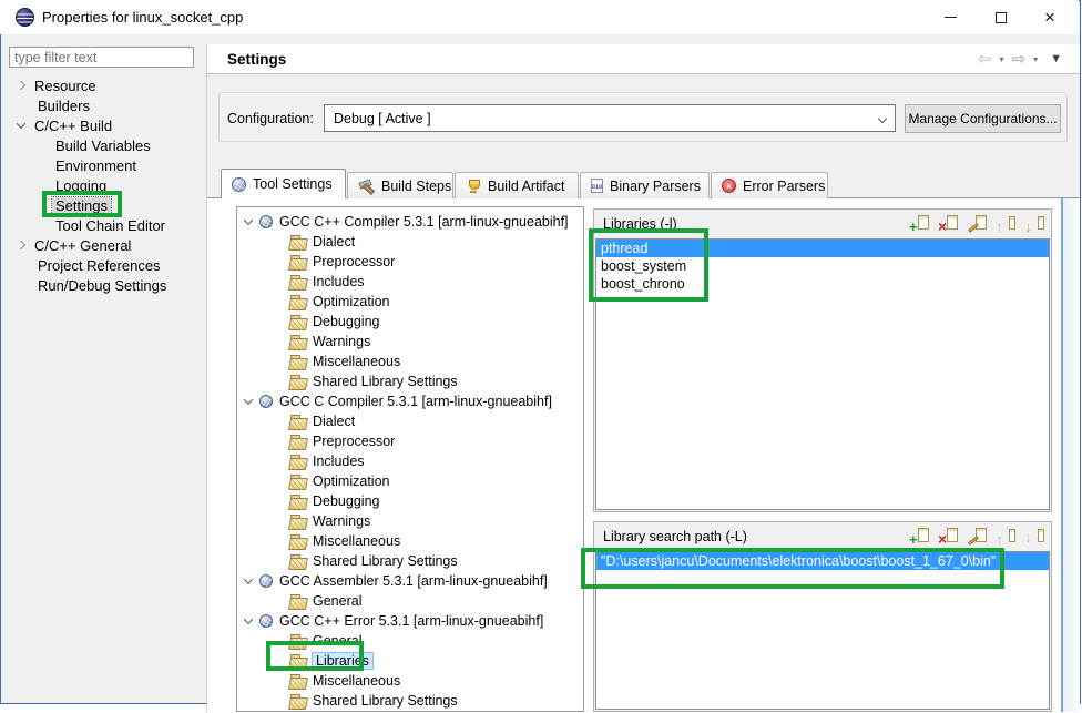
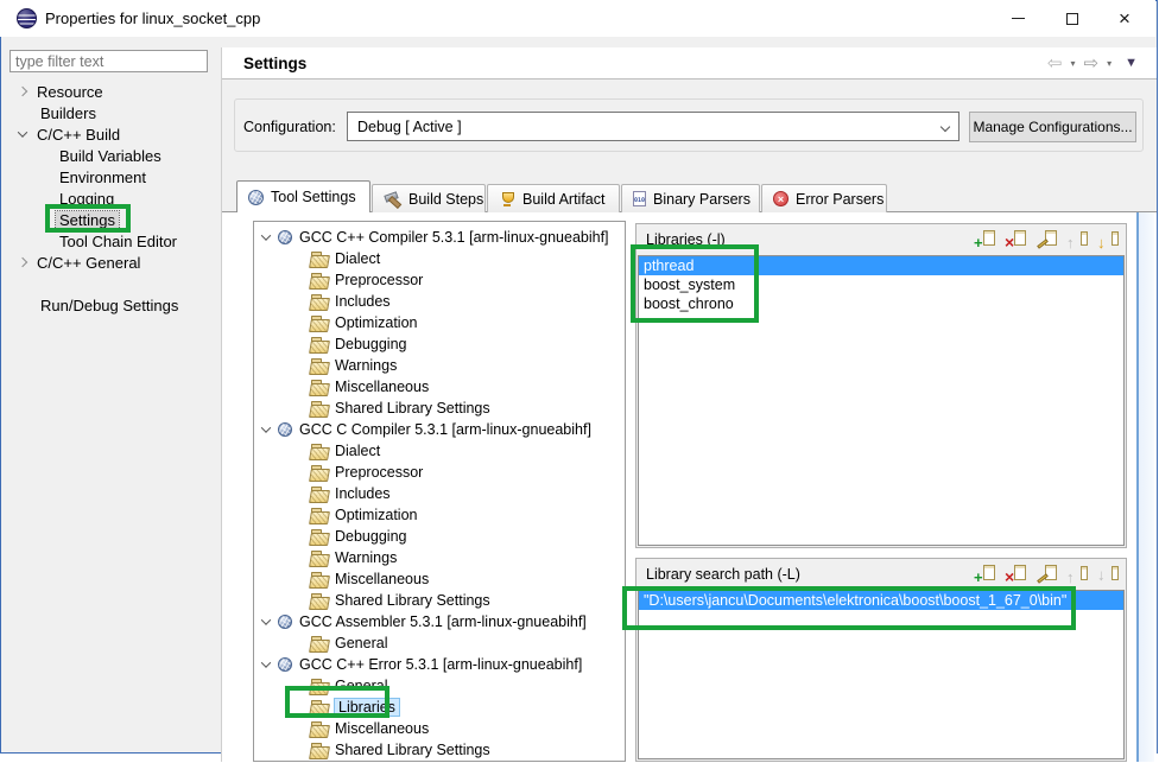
  Properties for linux_socket_cpp
  ×
  type filter text
  Resource
  Builders
  C/C++ Build
  Build Variables
  Environment
  Logging
  Settings
  Tool Chain Editor
  C/C++ General
- Project References
  Run/Debug Settings
  Settings
  ⇦
  ▾
  ⇨
  ▾
  ▼
  Configuration:
  Debug [ Active ]
  Manage Configurations...
  Tool Settings
  Build Steps
  Build Artifact
  Binary Parsers
  Error Parsers
  GCC C++ Compiler 5.3.1 [arm-linux-gnueabihf]
  Dialect
  Preprocessor
  Includes
  Optimization
  Debugging
  Warnings
  Miscellaneous
  Shared Library Settings
  GCC C Compiler 5.3.1 [arm-linux-gnueabihf]
  Dialect
  Preprocessor
  Includes
  Optimization
  Debugging
  Warnings
  Miscellaneous
  Shared Library Settings
  GCC Assembler 5.3.1 [arm-linux-gnueabihf]
  General
  GCC C++ Error 5.3.1 [arm-linux-gnueabihf]
  General
  Libraries
  Miscellaneous
  Shared Library Settings
  Libraries (-l)
  pthread
  boost_system
  boost_chrono
  Library search path (-L)
  "D:\users\jancu\Documents\elektronica\boost\boost_1_67_0\bin"
